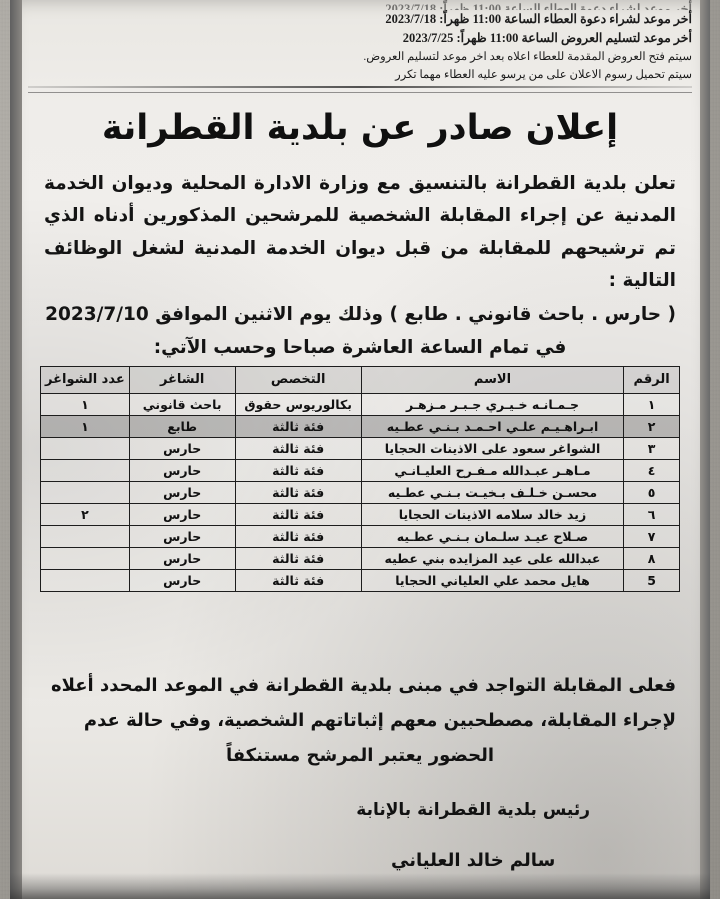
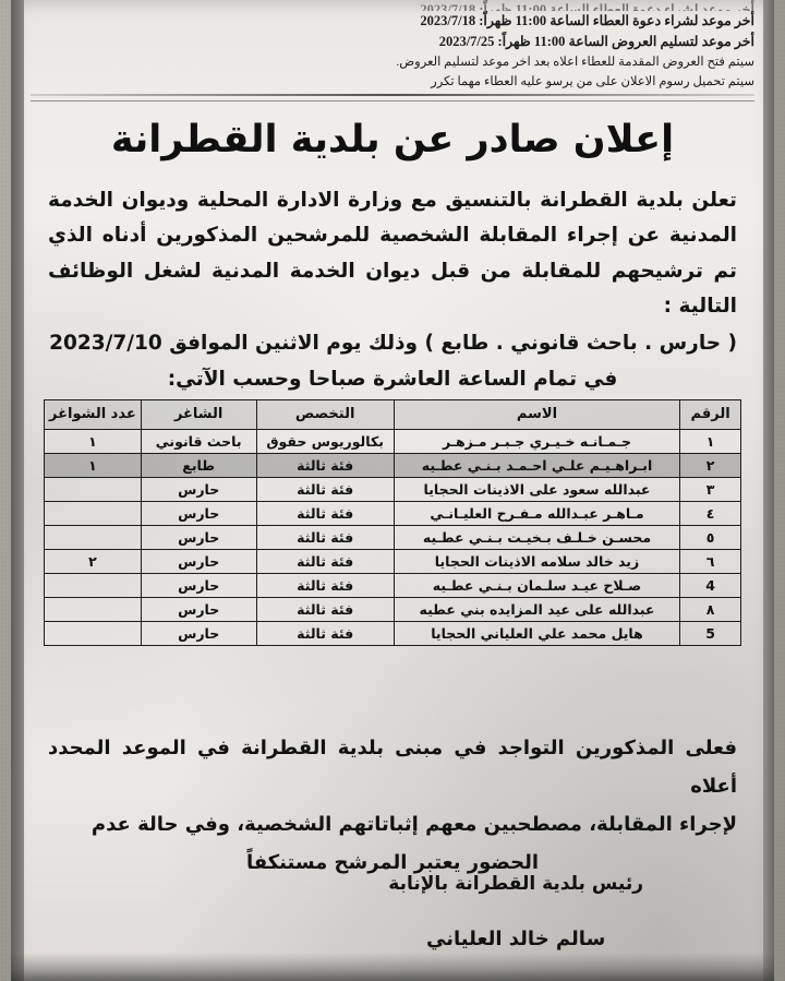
  أخر موعد لشراء دعوة العطاء الساعة 11:00 ظهراً: 2023/7/18
  أخر موعد لشراء دعوة العطاء الساعة 11:00 ظهراً: 2023/7/18
  أخر موعد لتسليم العروض الساعة 11:00 ظهراً: 2023/7/25
  سيتم فتح العروض المقدمة للعطاء اعلاه بعد اخر موعد لتسليم العروض.
  سيتم تحميل رسوم الاعلان على من يرسو عليه العطاء مهما تكرر
  إعلان صادر عن بلدية القطرانة
  تعلن بلدية القطرانة بالتنسيق مع وزارة الادارة المحلية وديوان الخدمة المدنية عن إجراء المقابلة الشخصية للمرشحين المذكورين أدناه الذي تم ترشيحهم للمقابلة من قبل ديوان الخدمة المدنية لشغل الوظائف التالية :
  ( حارس . باحث قانوني . طابع ) وذلك يوم الاثنين الموافق 2023/7/10
  في تمام الساعة العاشرة صباحا وحسب الآتي:
  الرقم	الاسم	التخصص	الشاغر	عدد الشواغر
  ١	جـمـانـه خـيـري جـبـر مـزهـر	بكالوريوس حقوق	باحث قانوني	١
  ٢	ابـراهـيـم علـي احـمـد بـنـي عطـيه	فئة ثالثة	طابع	١
- ٣	الشواغر سعود على الاذينات الحجايا	فئة ثالثة	حارس
+ ٣	عبدالله سعود على الاذينات الحجايا	فئة ثالثة	حارس
  ٤	مـاهـر عبـدالله مـفـرح العليـانـي	فئة ثالثة	حارس
  ٥	محسـن خـلـف بـخيـت بـنـي عطـيه	فئة ثالثة	حارس
  ٦	زيد خالد سلامه الاذينات الحجايا	فئة ثالثة	حارس	٢
- ٧	صـلاح عيـد سلـمان بـنـي عطـيه	فئة ثالثة	حارس
+ 4	صـلاح عيـد سلـمان بـنـي عطـيه	فئة ثالثة	حارس
  ٨	عبدالله على عيد المزايده بني عطيه	فئة ثالثة	حارس
  5	هايل محمد علي العلياني الحجايا	فئة ثالثة	حارس
- فعلى المقابلة التواجد في مبنى بلدية القطرانة في الموعد المحدد أعلاه
+ فعلى المذكورين التواجد في مبنى بلدية القطرانة في الموعد المحدد أعلاه
  لإجراء المقابلة، مصطحبين معهم إثباتاتهم الشخصية، وفي حالة عدم
  الحضور يعتبر المرشح مستنكفاً
  رئيس بلدية القطرانة بالإنابة
  سالم خالد العلياني
